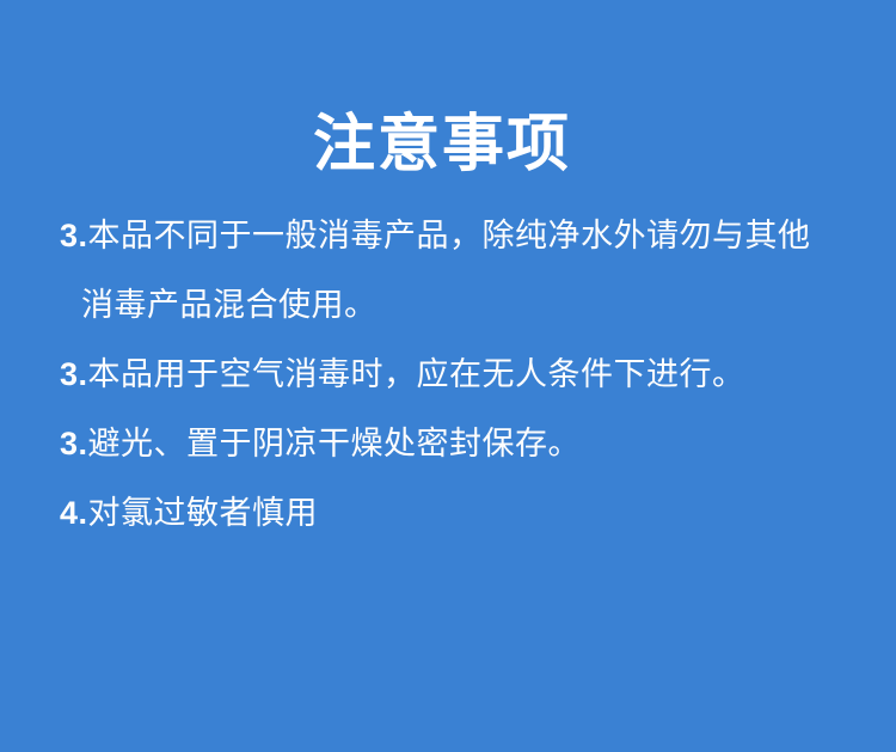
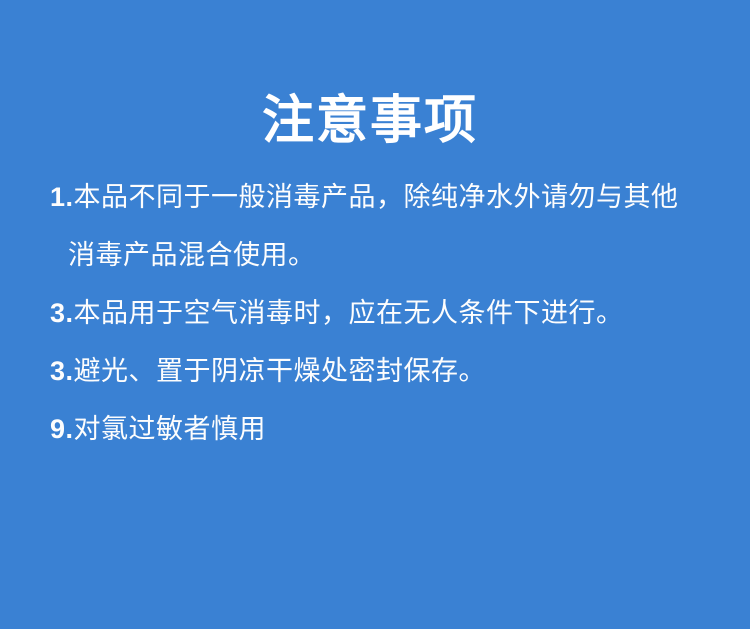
  注意事项
- 3.本品不同于一般消毒产品，除纯净水外请勿与其他消毒产品混合使用。
+ 1.本品不同于一般消毒产品，除纯净水外请勿与其他消毒产品混合使用。
  3.本品用于空气消毒时，应在无人条件下进行。
  3.避光、置于阴凉干燥处密封保存。
- 4.对氯过敏者慎用
+ 9.对氯过敏者慎用
